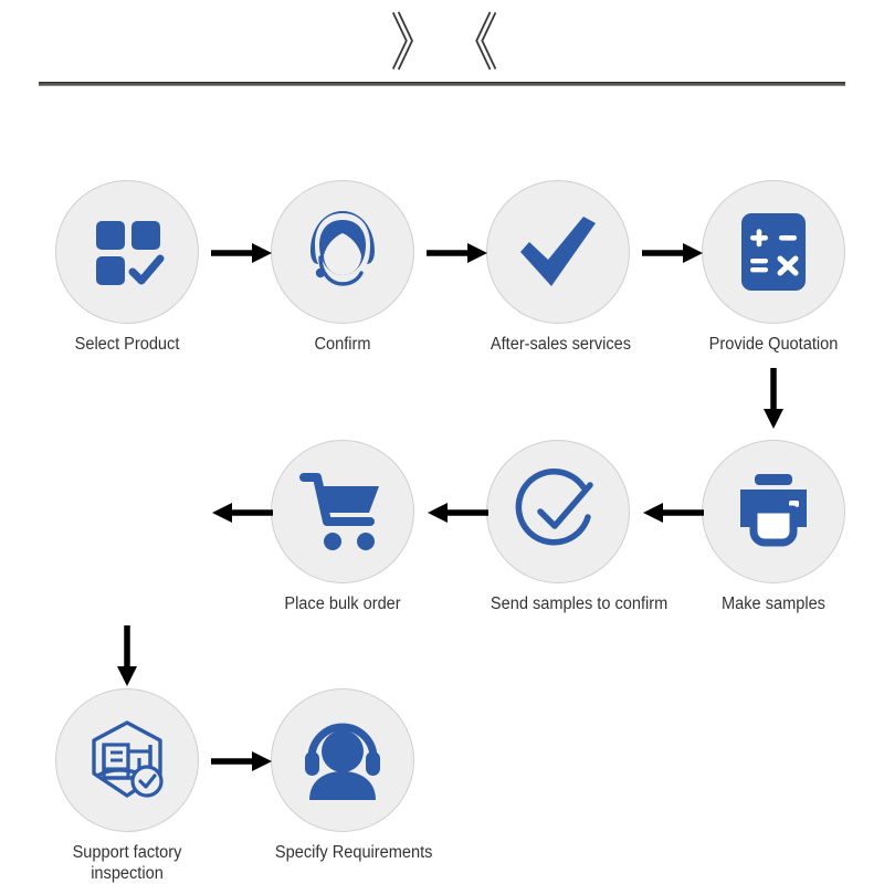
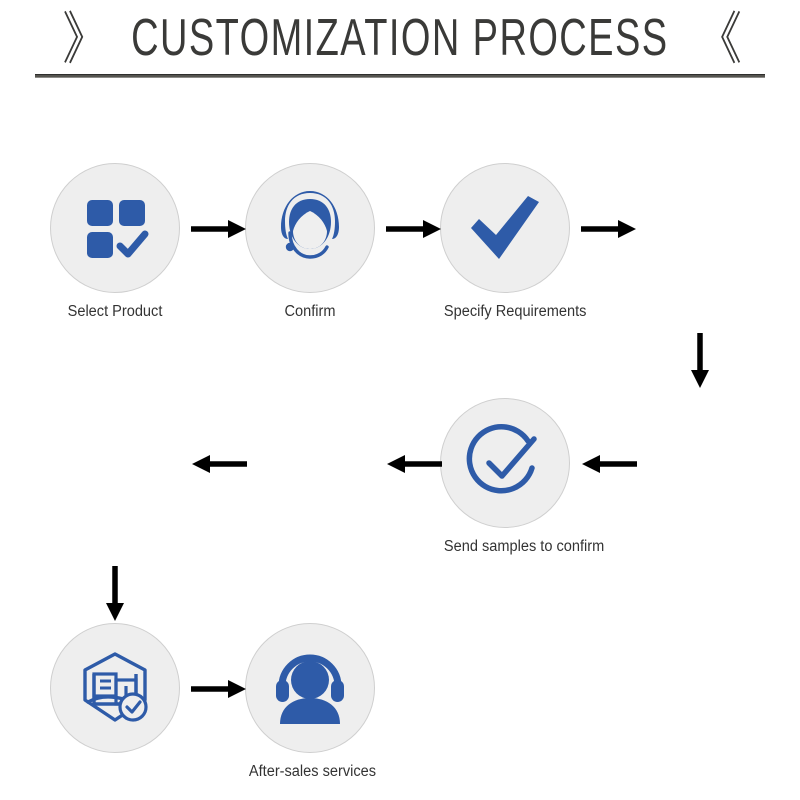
  》
+ CUSTOMIZATION PROCESS
  《
  Select Product
  Confirm
- After-sales services
+ Specify Requirements
- Provide Quotation
- Place bulk order
  Send samples to confirm
- Make samples
- Support factory inspection
- Specify Requirements
+ After-sales services
